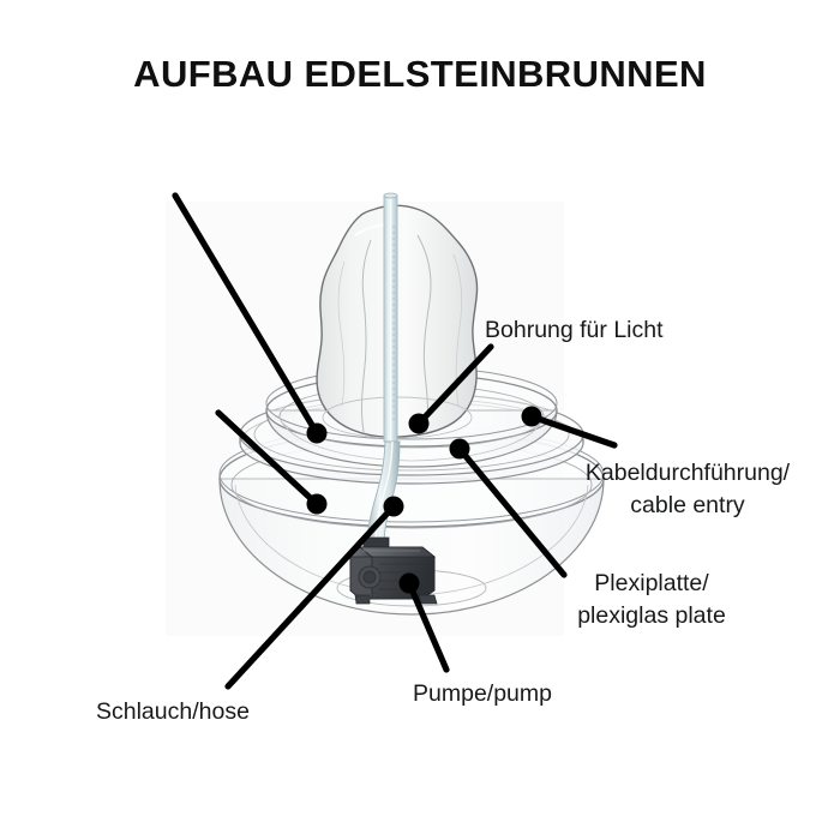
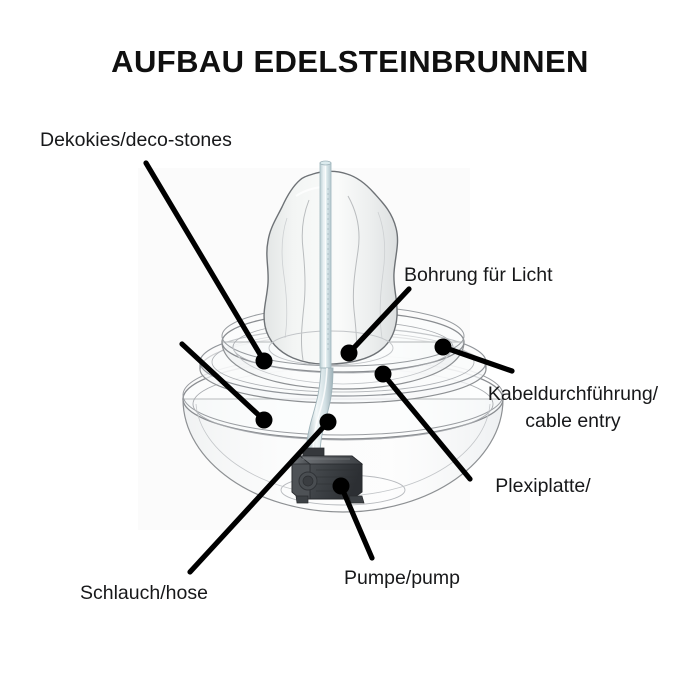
  AUFBAU EDELSTEINBRUNNEN
+ Dekokies/deco-stones
  Bohrung für Licht
  Kabeldurchführung/
  cable entry
  Plexiplatte/
- plexiglas plate
  Pumpe/pump
  Schlauch/hose
